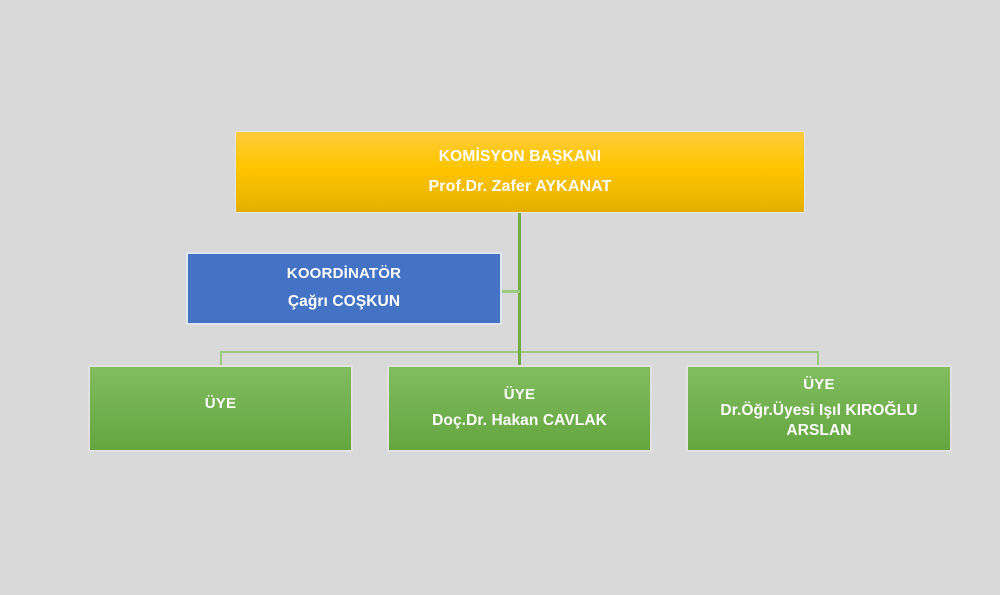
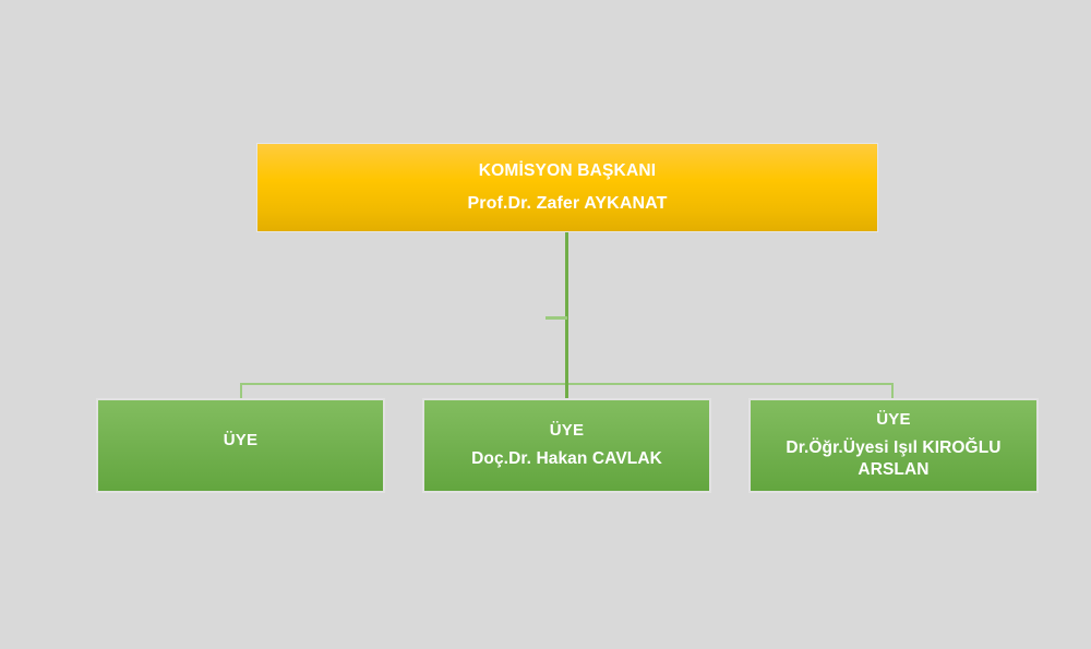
  KOMİSYON BAŞKANI
  Prof.Dr. Zafer AYKANAT
- KOORDİNATÖR
- Çağrı COŞKUN
  ÜYE
  ÜYE
  Doç.Dr. Hakan CAVLAK
  ÜYE
  Dr.Öğr.Üyesi Işıl KIROĞLU ARSLAN
